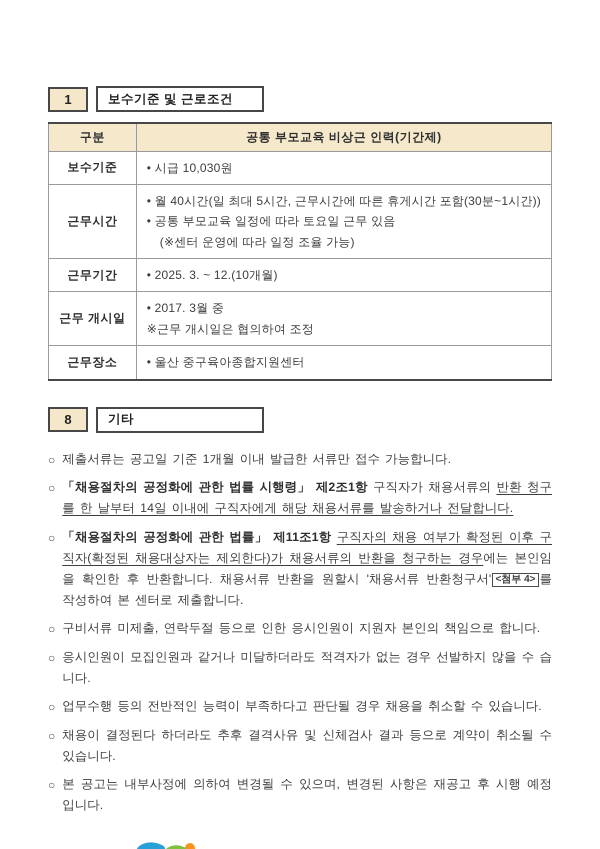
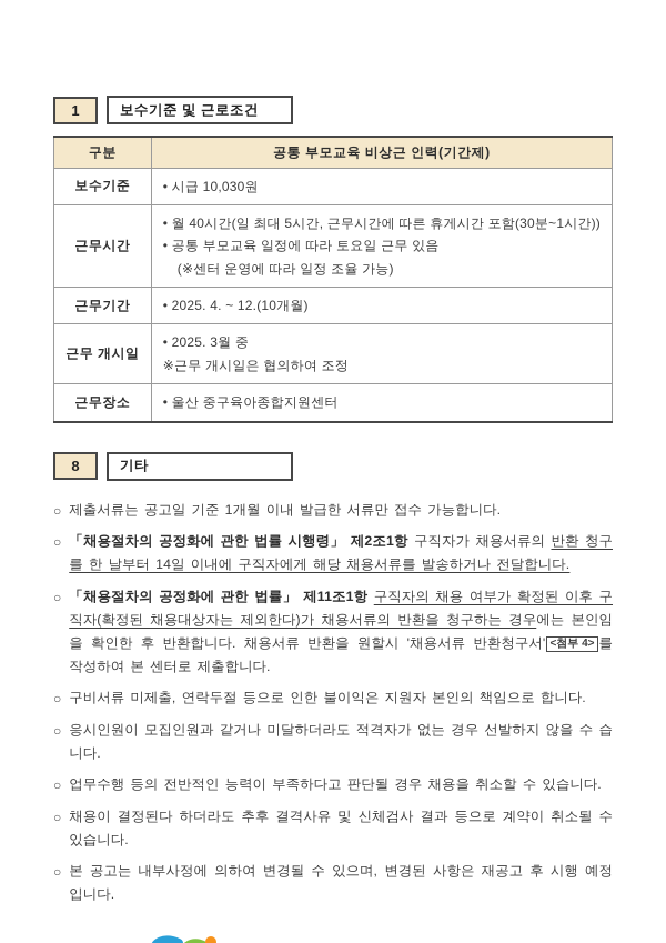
  1
  보수기준 및 근로조건
  구분	공통 부모교육 비상근 인력(기간제)
  보수기준	• 시급 10,030원
  근무시간	• 월 40시간(일 최대 5시간, 근무시간에 따른 휴게시간 포함(30분~1시간))• 공통 부모교육 일정에 따라 토요일 근무 있음(※센터 운영에 따라 일정 조율 가능)
- 근무기간	• 2025. 3. ~ 12.(10개월)
+ 근무기간	• 2025. 4. ~ 12.(10개월)
- 근무 개시일	• 2017. 3월 중※근무 개시일은 협의하여 조정
+ 근무 개시일	• 2025. 3월 중※근무 개시일은 협의하여 조정
  근무장소	• 울산 중구육아종합지원센터
  8
  기타
  ○
  제출서류는 공고일 기준 1개월 이내 발급한 서류만 접수 가능합니다.
  ○
  「채용절차의 공정화에 관한 법률 시행령」 제2조1항 구직자가 채용서류의 반환 청구를 한 날부터 14일 이내에 구직자에게 해당 채용서류를 발송하거나 전달합니다.
  ○
  「채용절차의 공정화에 관한 법률」 제11조1항 구직자의 채용 여부가 확정된 이후 구직자(확정된 채용대상자는 제외한다)가 채용서류의 반환을 청구하는 경우에는 본인임을 확인한 후 반환합니다. 채용서류 반환을 원할시 '채용서류 반환청구서' <첨부 4> 를 작성하여 본 센터로 제출합니다.
  ○
- 구비서류 미제출, 연락두절 등으로 인한 응시인원이 지원자 본인의 책임으로 합니다.
+ 구비서류 미제출, 연락두절 등으로 인한 불이익은 지원자 본인의 책임으로 합니다.
  ○
  응시인원이 모집인원과 같거나 미달하더라도 적격자가 없는 경우 선발하지 않을 수 습니다.
  ○
  업무수행 등의 전반적인 능력이 부족하다고 판단될 경우 채용을 취소할 수 있습니다.
  ○
  채용이 결정된다 하더라도 추후 결격사유 및 신체검사 결과 등으로 계약이 취소될 수 있습니다.
  ○
  본 공고는 내부사정에 의하여 변경될 수 있으며, 변경된 사항은 재공고 후 시행 예정입니다.
